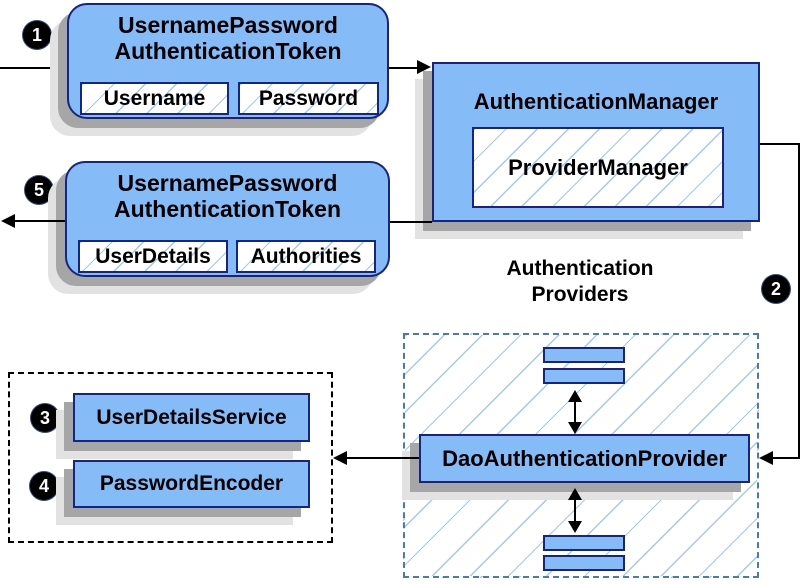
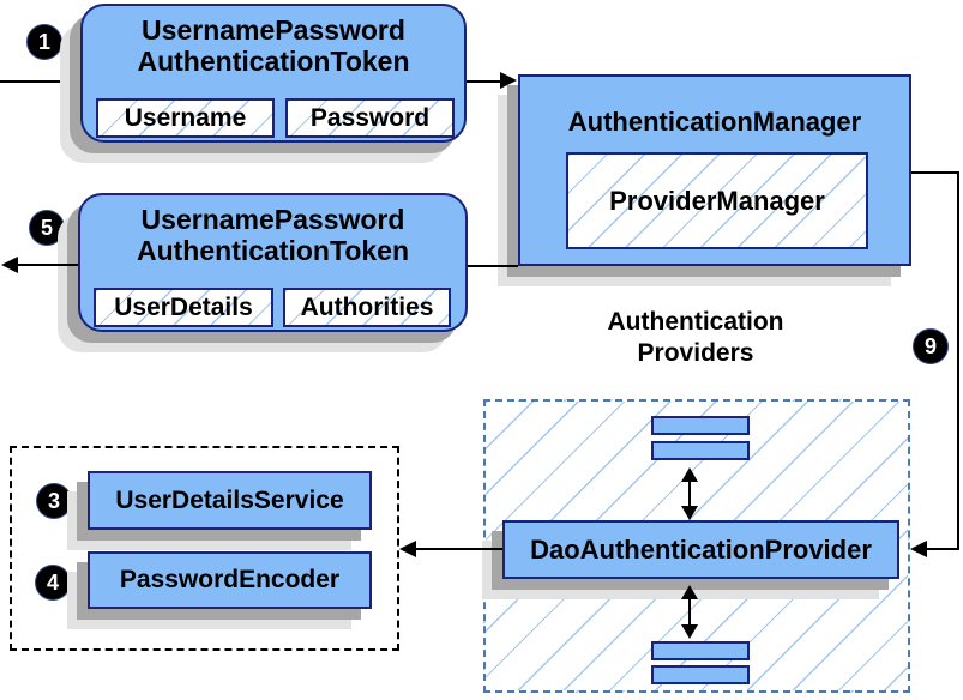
  1
- 2
+ 9
  3
  4
  5
  UsernamePassword
  AuthenticationToken
  Username
  Password
  AuthenticationManager
  ProviderManager
  UsernamePassword
  AuthenticationToken
  UserDetails
  Authorities
  Authentication
  Providers
  DaoAuthenticationProvider
  UserDetailsService
  PasswordEncoder
